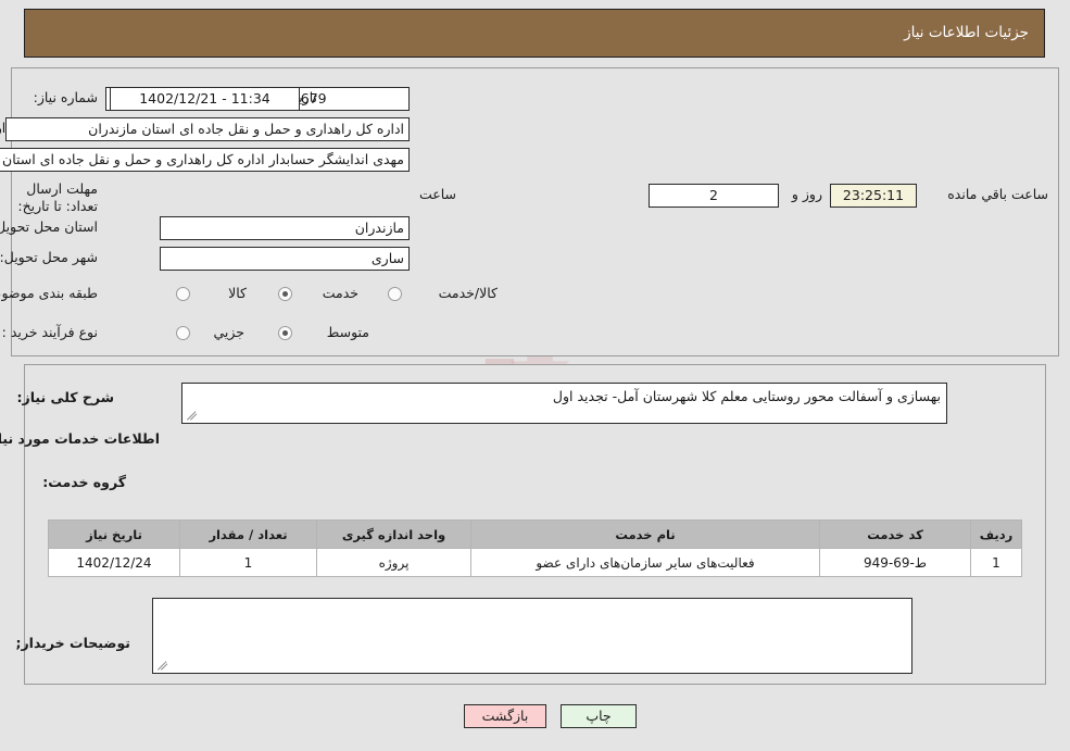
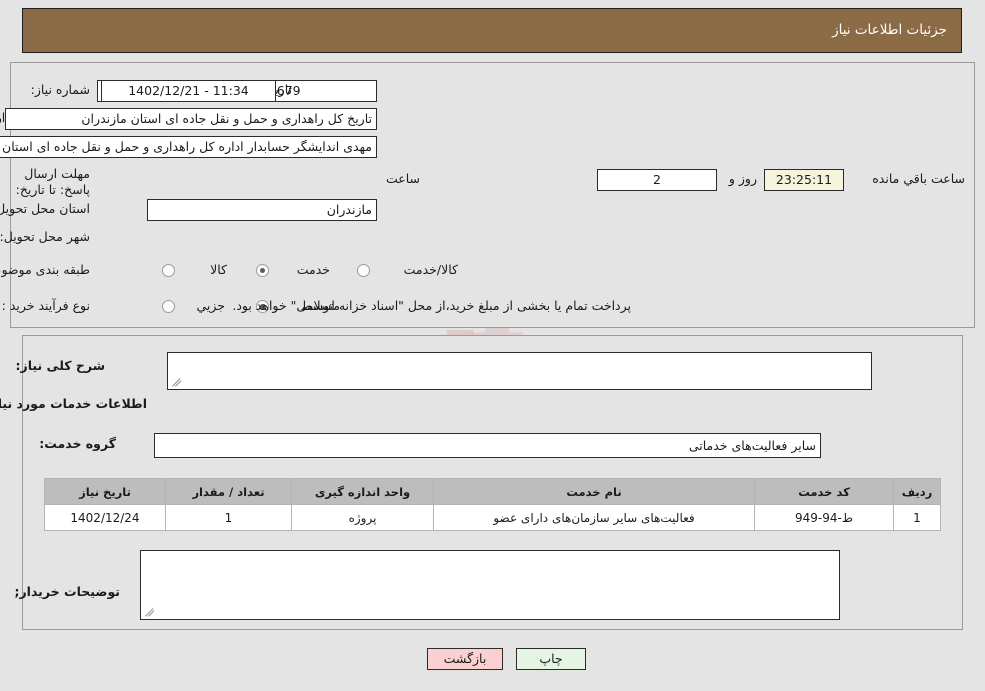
  جزئیات اطلاعات نیاز
  شماره نیاز:
  11:34 - 1402/12/21
- اداره کل راهداری و حمل و نقل جاده ای استان مازندران
+ تاریخ کل راهداری و حمل و نقل جاده ای استان مازندران
  مهدی اندایشگر حسابدار اداره کل راهداری و حمل و نقل جاده ای استان
- مهلت ارسال تعداد: تا تاریخ:
+ مهلت ارسال پاسخ: تا تاریخ:
  ساعت
  2
  روز و
  23:25:11
  ساعت باقي مانده
  استان محل تحویل
  مازندران
  شهر محل تحویل:
- ساری
  طبقه بندی موضو
  کالا
  خدمت
  کالا/خدمت
  نوع فرآیند خرید :
  جزيي
  متوسط
+ پرداخت تمام یا بخشی از مبلغ خرید،از محل "اسناد خزانه اسلامی" خواهد بود.
  شرح کلی نیاز:
- بهسازی و آسفالت محور روستایی معلم کلا شهرستان آمل- تجدید اول
  اطلاعات خدمات مورد نیا
  گروه خدمت:
+ سایر فعالیت‌های خدماتی
  ردیف	کد خدمت	نام خدمت	واحد اندازه گیری	تعداد / مقدار	تاریخ نیاز
- 1	ط-69-949	فعالیت‌های سایر سازمان‌های دارای عضو	پروژه	1	1402/12/24
+ 1	ط-94-949	فعالیت‌های سایر سازمان‌های دارای عضو	پروژه	1	1402/12/24
  توضیحات خریدار;
  چاپ
  بازگشت
